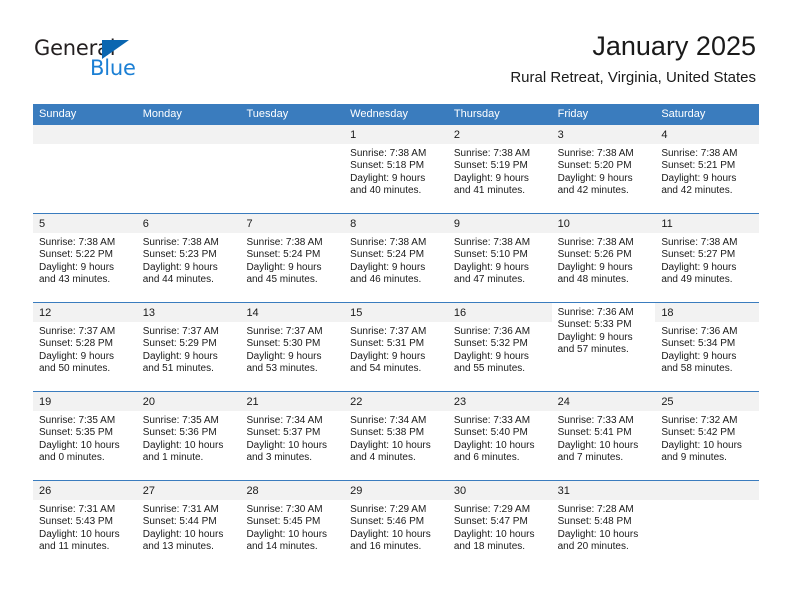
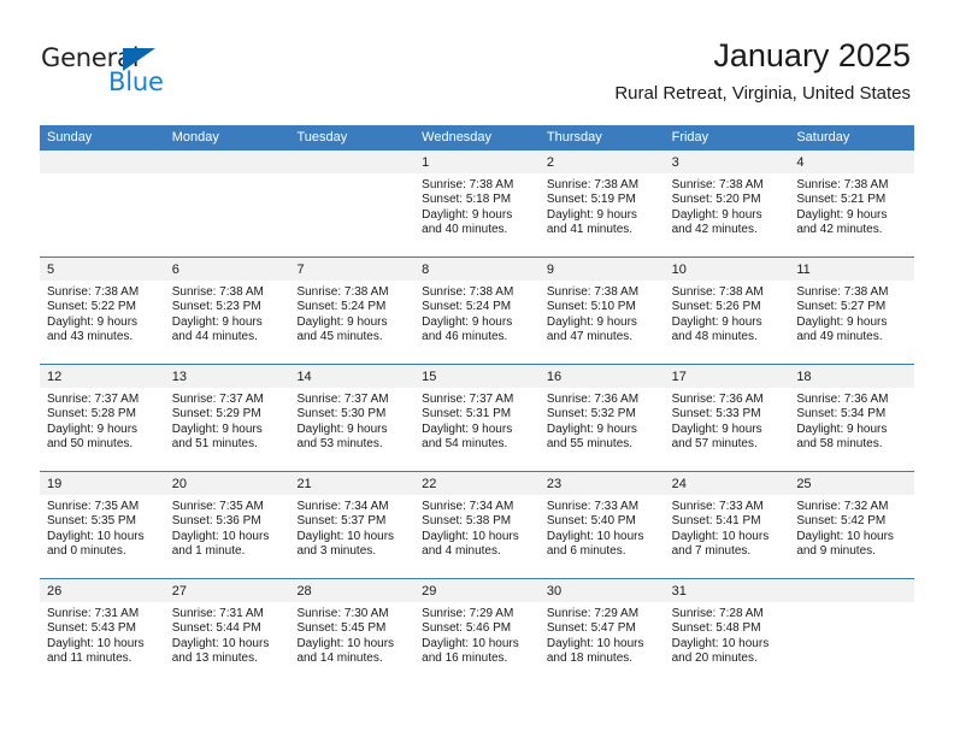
  General
  Blue
  January 2025
  Rural Retreat, Virginia, United States
  Sunday
  Monday
  Tuesday
  Wednesday
  Thursday
  Friday
  Saturday
  1
  Sunrise: 7:38 AM
  Sunset: 5:18 PM
  Daylight: 9 hours
  and 40 minutes.
  2
  Sunrise: 7:38 AM
  Sunset: 5:19 PM
  Daylight: 9 hours
  and 41 minutes.
  3
  Sunrise: 7:38 AM
  Sunset: 5:20 PM
  Daylight: 9 hours
  and 42 minutes.
  4
  Sunrise: 7:38 AM
  Sunset: 5:21 PM
  Daylight: 9 hours
  and 42 minutes.
  5
  Sunrise: 7:38 AM
  Sunset: 5:22 PM
  Daylight: 9 hours
  and 43 minutes.
  6
  Sunrise: 7:38 AM
  Sunset: 5:23 PM
  Daylight: 9 hours
  and 44 minutes.
  7
  Sunrise: 7:38 AM
  Sunset: 5:24 PM
  Daylight: 9 hours
  and 45 minutes.
  8
  Sunrise: 7:38 AM
  Sunset: 5:24 PM
  Daylight: 9 hours
  and 46 minutes.
  9
  Sunrise: 7:38 AM
  Sunset: 5:10 PM
  Daylight: 9 hours
  and 47 minutes.
  10
  Sunrise: 7:38 AM
  Sunset: 5:26 PM
  Daylight: 9 hours
  and 48 minutes.
  11
  Sunrise: 7:38 AM
  Sunset: 5:27 PM
  Daylight: 9 hours
  and 49 minutes.
  12
  Sunrise: 7:37 AM
  Sunset: 5:28 PM
  Daylight: 9 hours
  and 50 minutes.
  13
  Sunrise: 7:37 AM
  Sunset: 5:29 PM
  Daylight: 9 hours
  and 51 minutes.
  14
  Sunrise: 7:37 AM
  Sunset: 5:30 PM
  Daylight: 9 hours
  and 53 minutes.
  15
  Sunrise: 7:37 AM
  Sunset: 5:31 PM
  Daylight: 9 hours
  and 54 minutes.
  16
  Sunrise: 7:36 AM
  Sunset: 5:32 PM
  Daylight: 9 hours
  and 55 minutes.
+ 17
  Sunrise: 7:36 AM
  Sunset: 5:33 PM
  Daylight: 9 hours
  and 57 minutes.
  18
  Sunrise: 7:36 AM
  Sunset: 5:34 PM
  Daylight: 9 hours
  and 58 minutes.
  19
  Sunrise: 7:35 AM
  Sunset: 5:35 PM
  Daylight: 10 hours
  and 0 minutes.
  20
  Sunrise: 7:35 AM
  Sunset: 5:36 PM
  Daylight: 10 hours
  and 1 minute.
  21
  Sunrise: 7:34 AM
  Sunset: 5:37 PM
  Daylight: 10 hours
  and 3 minutes.
  22
  Sunrise: 7:34 AM
  Sunset: 5:38 PM
  Daylight: 10 hours
  and 4 minutes.
  23
  Sunrise: 7:33 AM
  Sunset: 5:40 PM
  Daylight: 10 hours
  and 6 minutes.
  24
  Sunrise: 7:33 AM
  Sunset: 5:41 PM
  Daylight: 10 hours
  and 7 minutes.
  25
  Sunrise: 7:32 AM
  Sunset: 5:42 PM
  Daylight: 10 hours
  and 9 minutes.
  26
  Sunrise: 7:31 AM
  Sunset: 5:43 PM
  Daylight: 10 hours
  and 11 minutes.
  27
  Sunrise: 7:31 AM
  Sunset: 5:44 PM
  Daylight: 10 hours
  and 13 minutes.
  28
  Sunrise: 7:30 AM
  Sunset: 5:45 PM
  Daylight: 10 hours
  and 14 minutes.
  29
  Sunrise: 7:29 AM
  Sunset: 5:46 PM
  Daylight: 10 hours
  and 16 minutes.
  30
  Sunrise: 7:29 AM
  Sunset: 5:47 PM
  Daylight: 10 hours
  and 18 minutes.
  31
  Sunrise: 7:28 AM
  Sunset: 5:48 PM
  Daylight: 10 hours
  and 20 minutes.
